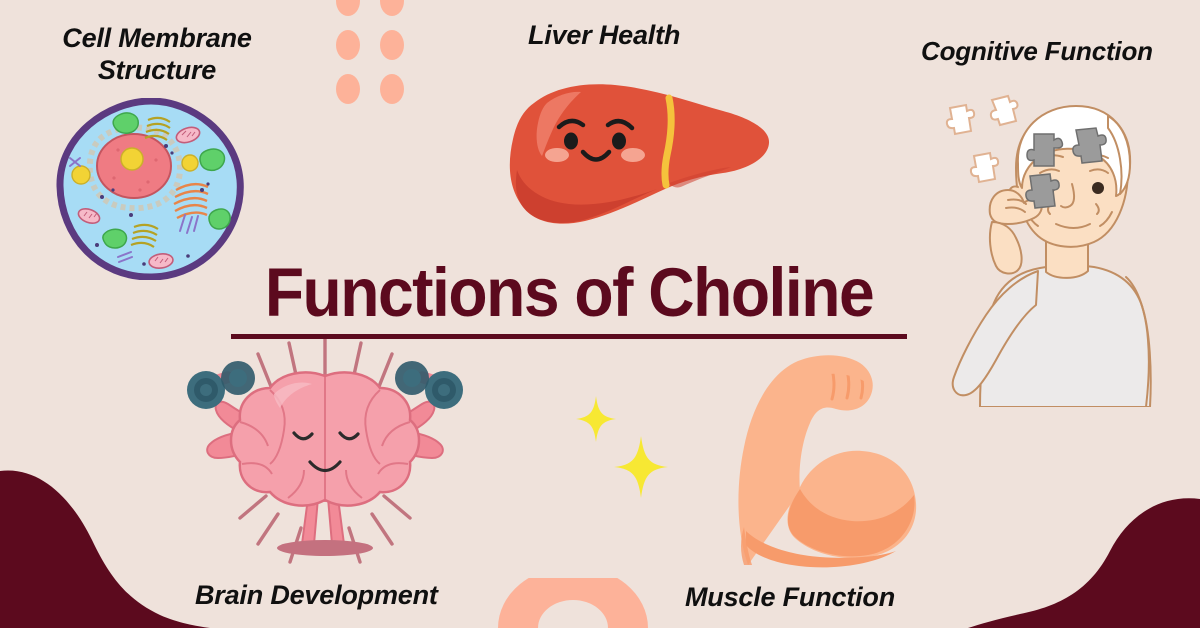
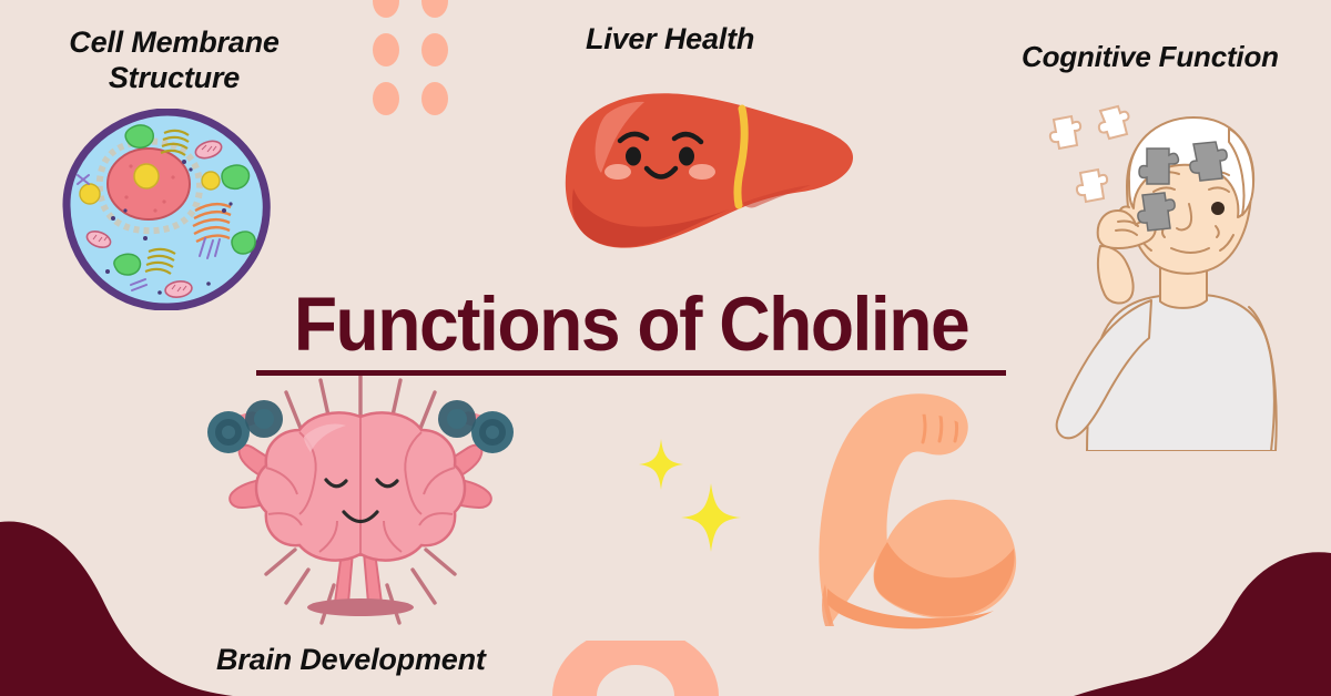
  Cell Membrane Structure
  Liver Health
  Cognitive Function
  Brain Development
- Muscle Function
  Functions of Choline
